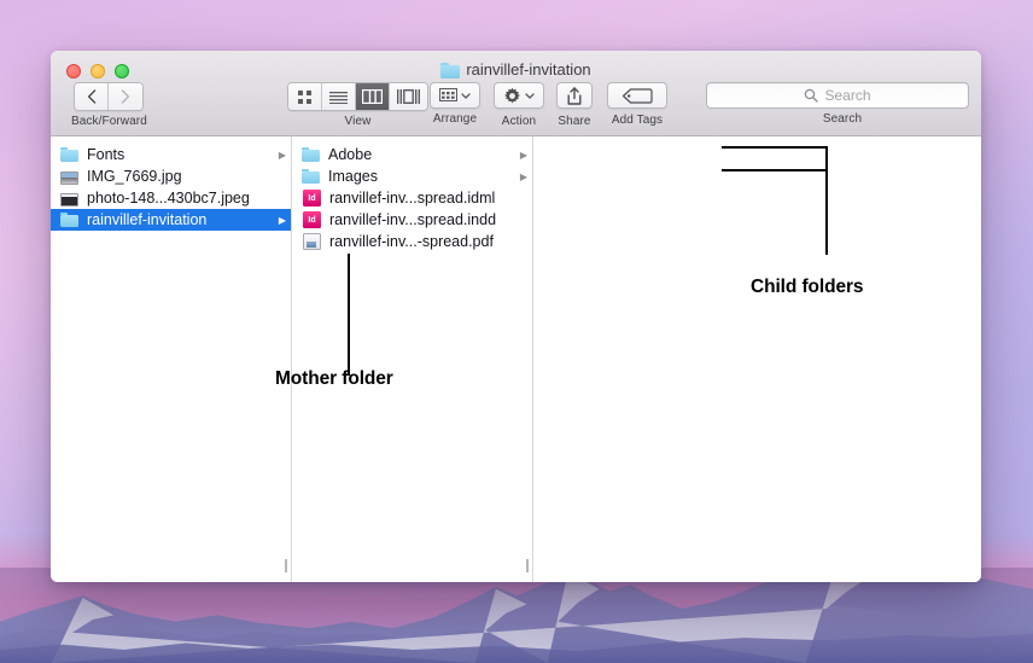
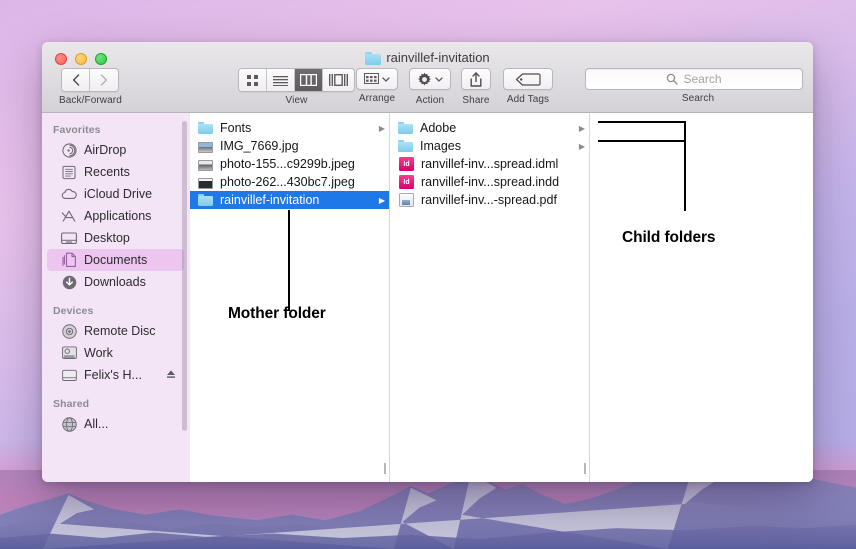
  rainvillef-invitation
  Back/Forward
  View
  Arrange
  Action
  Share
  Add Tags
  Search
  Search
+ Favorites
+ AirDrop
+ Recents
+ iCloud Drive
+ Applications
+ Desktop
+ Documents
+ Downloads
+ Devices
+ Remote Disc
+ Work
+ Felix's H...
+ Shared
+ All...
  Fonts
  ▶
  IMG_7669.jpg
+ photo-155...c9299b.jpeg
- photo-148...430bc7.jpeg
+ photo-262...430bc7.jpeg
  rainvillef-invitation
  ▶
  Adobe
  ▶
  Images
  ▶
  ranvillef-inv...spread.idml
  ranvillef-inv...spread.indd
  ranvillef-inv...-spread.pdf
  Mother folder
  Child folders
